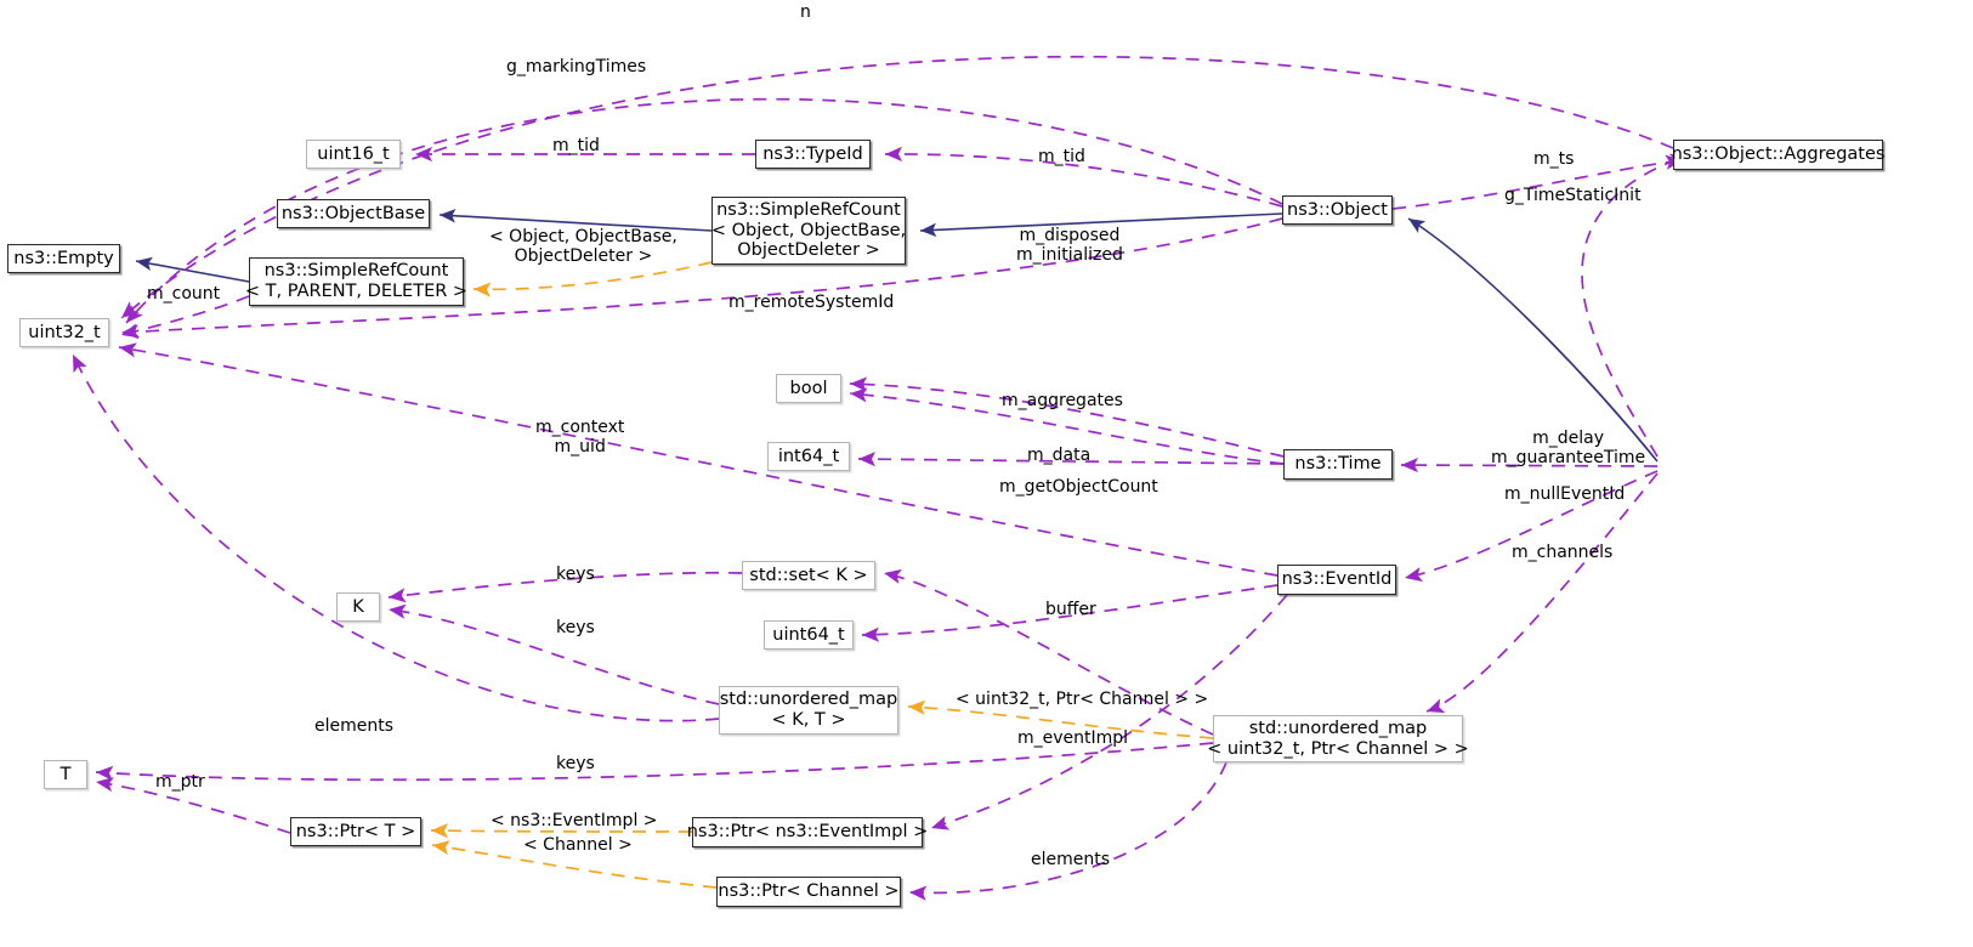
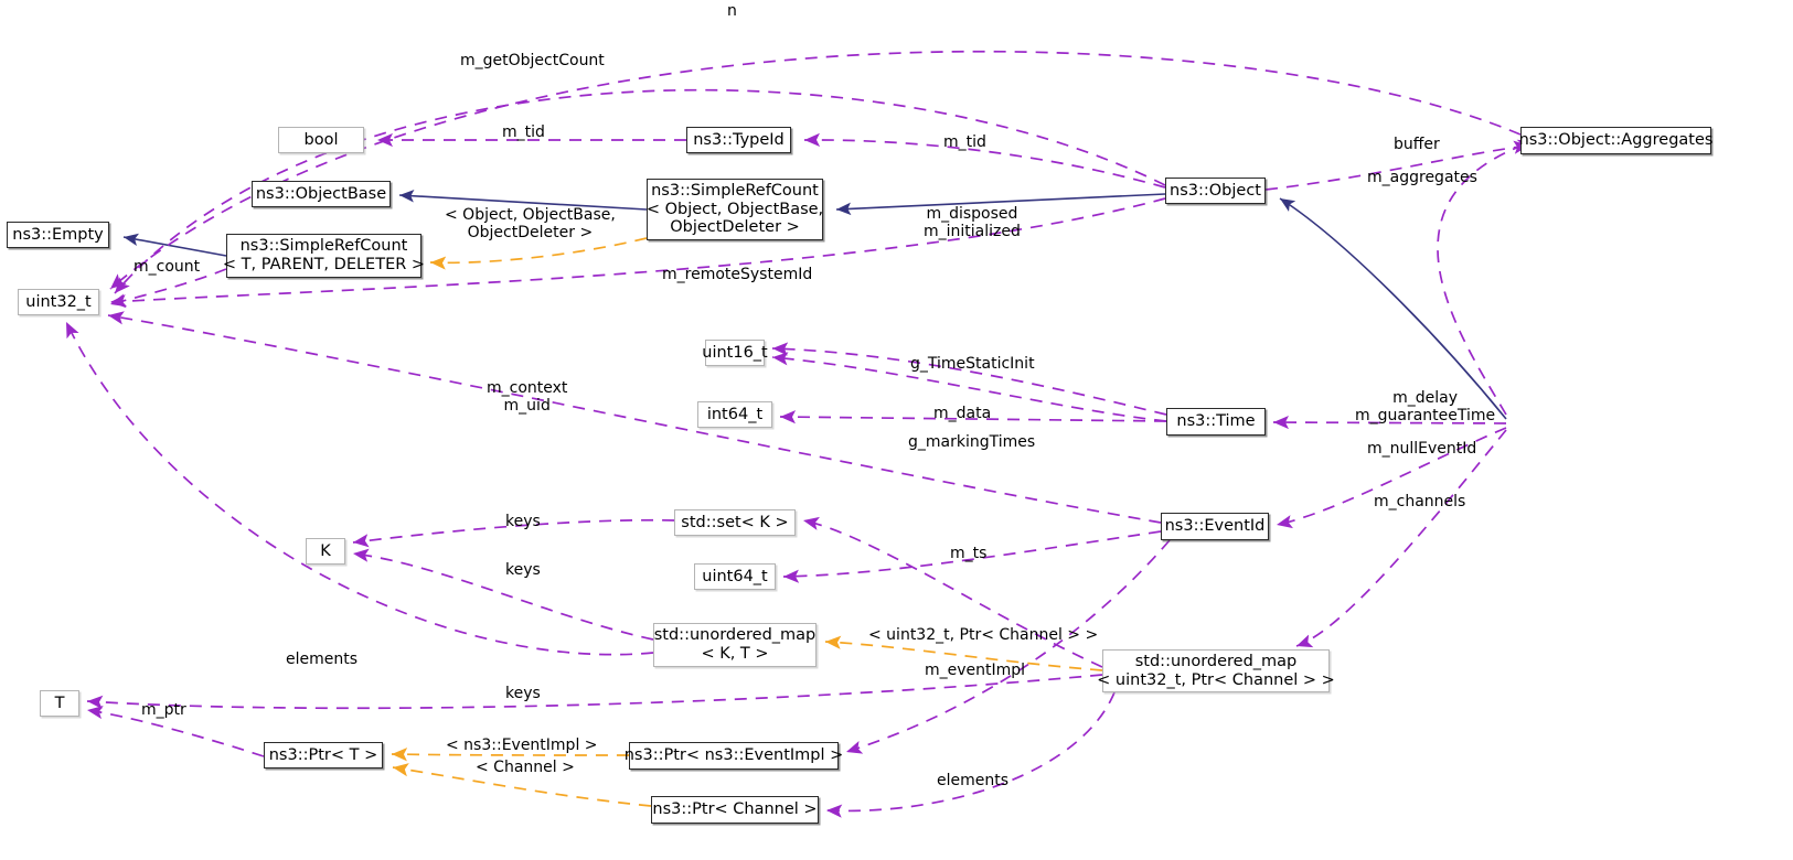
  ns3::Empty
  uint32_t
  T
  K
  ns3::ObjectBase
  ns3::SimpleRefCount
  < T, PARENT, DELETER >
- uint16_t
+ bool
  ns3::Ptr< T >
  ns3::TypeId
  ns3::SimpleRefCount
  < Object, ObjectBase,
  ObjectDeleter >
- bool
+ uint16_t
  int64_t
  std::set< K >
  uint64_t
  std::unordered_map
  < K, T >
  ns3::Ptr< ns3::EventImpl >
  ns3::Ptr< Channel >
  ns3::Object
  ns3::Time
  ns3::EventId
  std::unordered_map
  < uint32_t, Ptr< Channel > >
  ns3::Object::Aggregates
  n
- g_markingTimes
+ m_getObjectCount
  m_tid
  m_tid
- m_ts
+ buffer
- g_TimeStaticInit
+ m_aggregates
  < Object, ObjectBase,
  ObjectDeleter >
  m_disposed
  m_initialized
  m_count
  m_remoteSystemId
- m_aggregates
+ g_TimeStaticInit
  m_context
  m_uid
  m_delay
  m_guaranteeTime
  m_data
- m_getObjectCount
+ g_markingTimes
  m_nullEventId
  m_channels
  keys
- buffer
+ m_ts
  keys
  < uint32_t, Ptr< Channel > >
  elements
  m_eventImpl
  keys
  m_ptr
  < ns3::EventImpl >
  < Channel >
  elements
